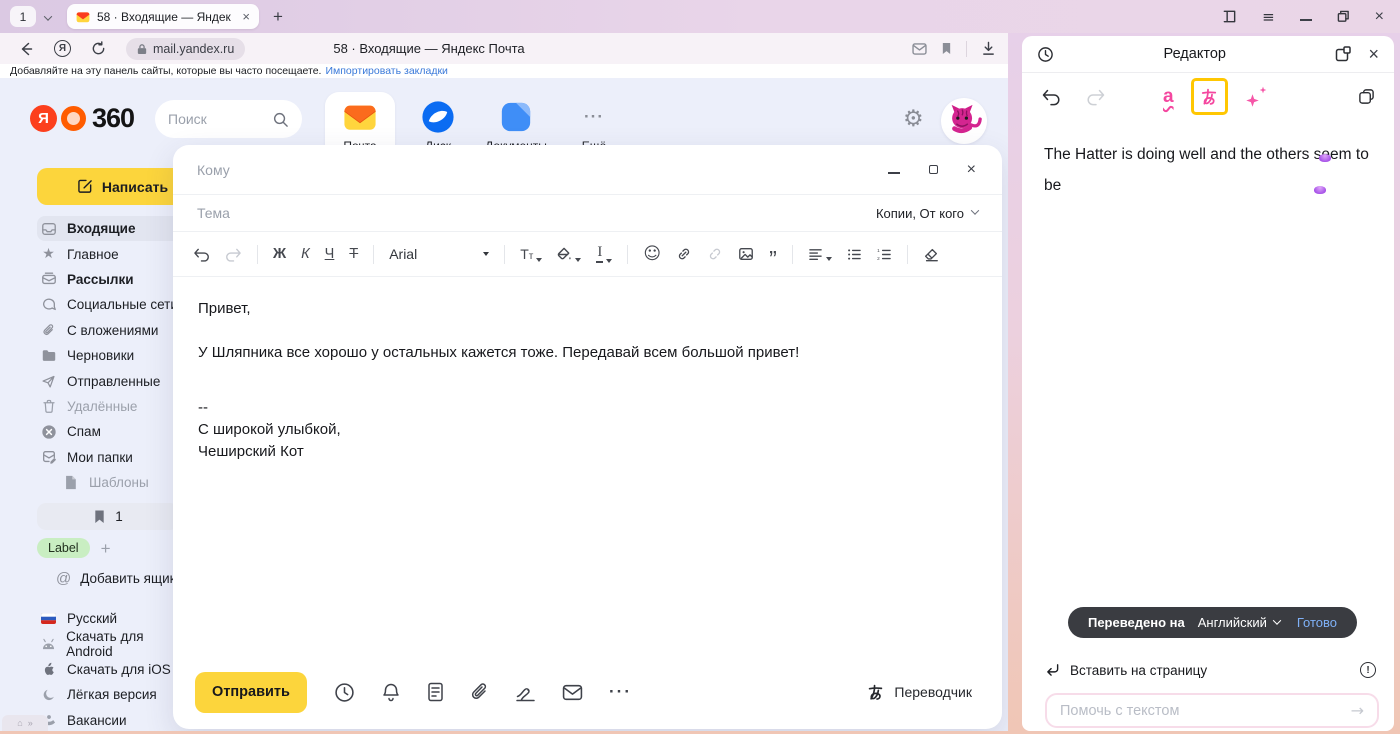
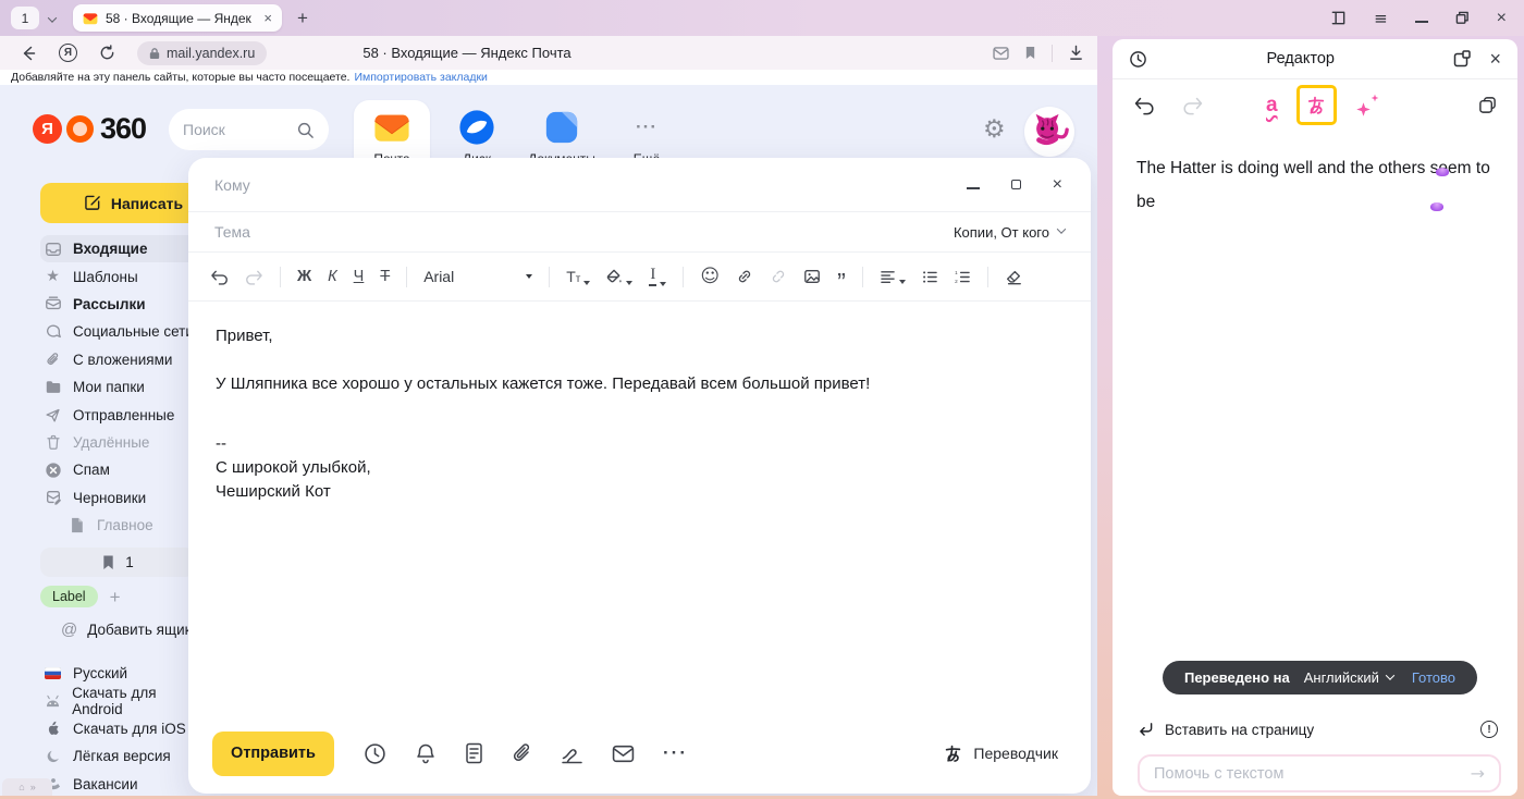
  1
  58 · Входящие — Яндек
  ×
  +
  ≡
  ×
  Я
  mail.yandex.ru
  58 · Входящие — Яндекс Почта
  Добавляйте на эту панель сайты, которые вы часто посещаете.
  Импортировать закладки
  Я
  360
  Поиск
  ···
  ⚙
  Написать
  Входящие
  ★
- Главное
+ Шаблоны
  Рассылки
  Социальные сет
  С вложениями
- Черновики
+ Мои папки
  Отправленные
  Удалённые
  Спам
- Мои папки
+ Черновики
- Шаблоны
+ Главное
  1
  Label
  +
  @
  Добавить ящи
  Русский
  Скачать для Android
  Скачать для iOS
  Лёгкая версия
  Вакансии
  ⌂
  »
  Кому
  ×
  Тема
  Копии, От кого
  Ж
  К
  Ч
  Т
  Arial
  Tт
  I
  ☺
  ”
  Привет,
  У Шляпника все хорошо у остальных кажется тоже. Передавай всем большой привет!
  --
  С широкой улыбкой,
  Чеширский Кот
  Отправить
  ···
  Переводчик
  Редактор
  ×
  a
  The Hatter is doing well and the others sem to be
  Переведено на
  Английский
  Готово
  Вставить на страницу
  !
  Помочь с текстом
  →
